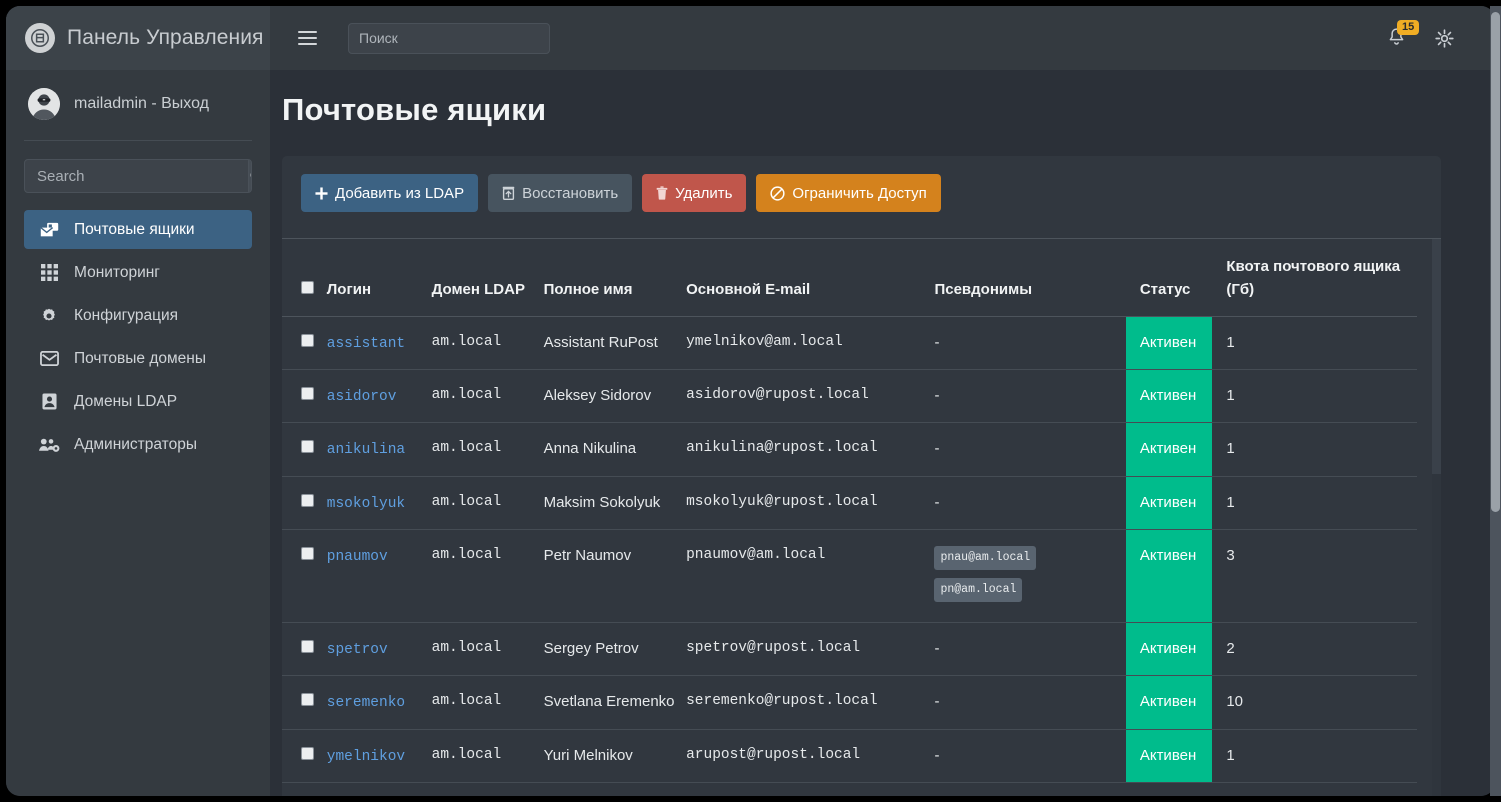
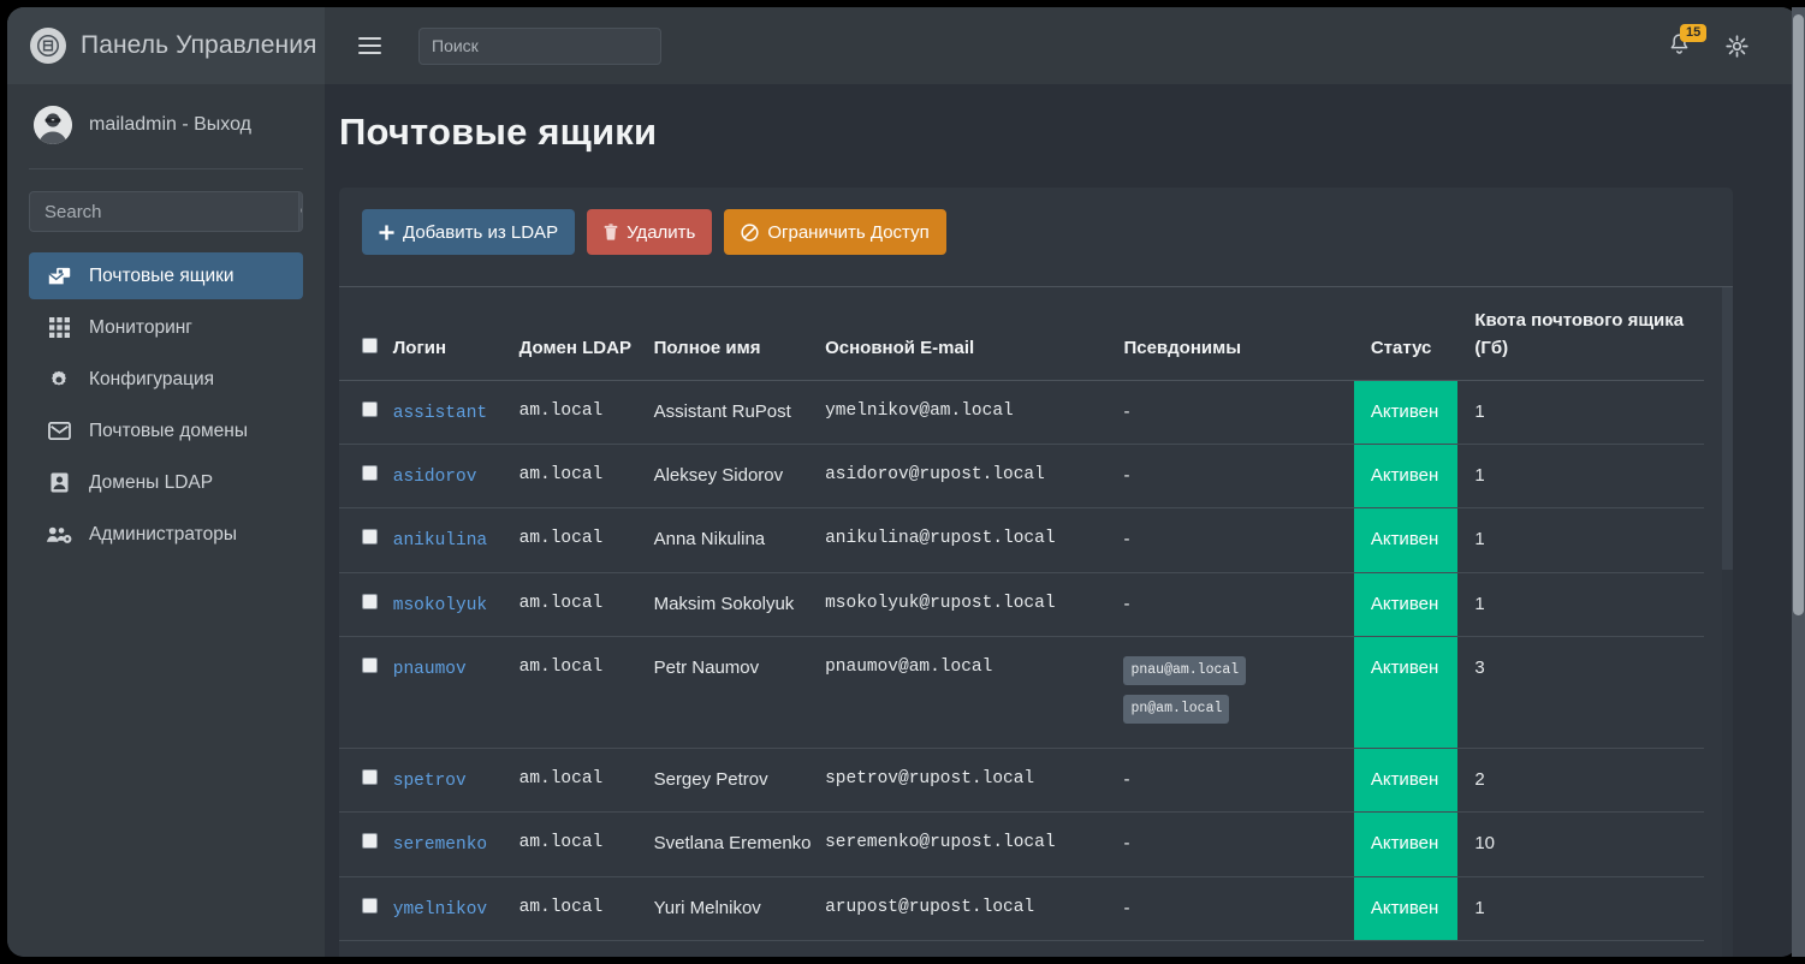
  Панель Управления
  Поиск
  15
  mailadmin - Выход
  Search
  Почтовые ящики
  Мониторинг
  Конфигурация
  Почтовые домены
  Домены LDAP
  Администраторы
  Почтовые ящики
  Добавить из LDAP
- Восстановить
  Удалить
  Ограничить Доступ
  	Логин	Домен LDAP	Полное имя	Основной E-mail	Псевдонимы	Статус	Квота почтового ящика (Гб)
  	assistant	am.local	Assistant RuPost	ymelnikov@am.local	-	Активен	1
  	asidorov	am.local	Aleksey Sidorov	asidorov@rupost.local	-	Активен	1
  	anikulina	am.local	Anna Nikulina	anikulina@rupost.local	-	Активен	1
  	msokolyuk	am.local	Maksim Sokolyuk	msokolyuk@rupost.local	-	Активен	1
  	pnaumov	am.local	Petr Naumov	pnaumov@am.local	pnau@am.localpn@am.local	Активен	3
  	spetrov	am.local	Sergey Petrov	spetrov@rupost.local	-	Активен	2
  	seremenko	am.local	Svetlana Eremenko	seremenko@rupost.local	-	Активен	10
  	ymelnikov	am.local	Yuri Melnikov	arupost@rupost.local	-	Активен	1
